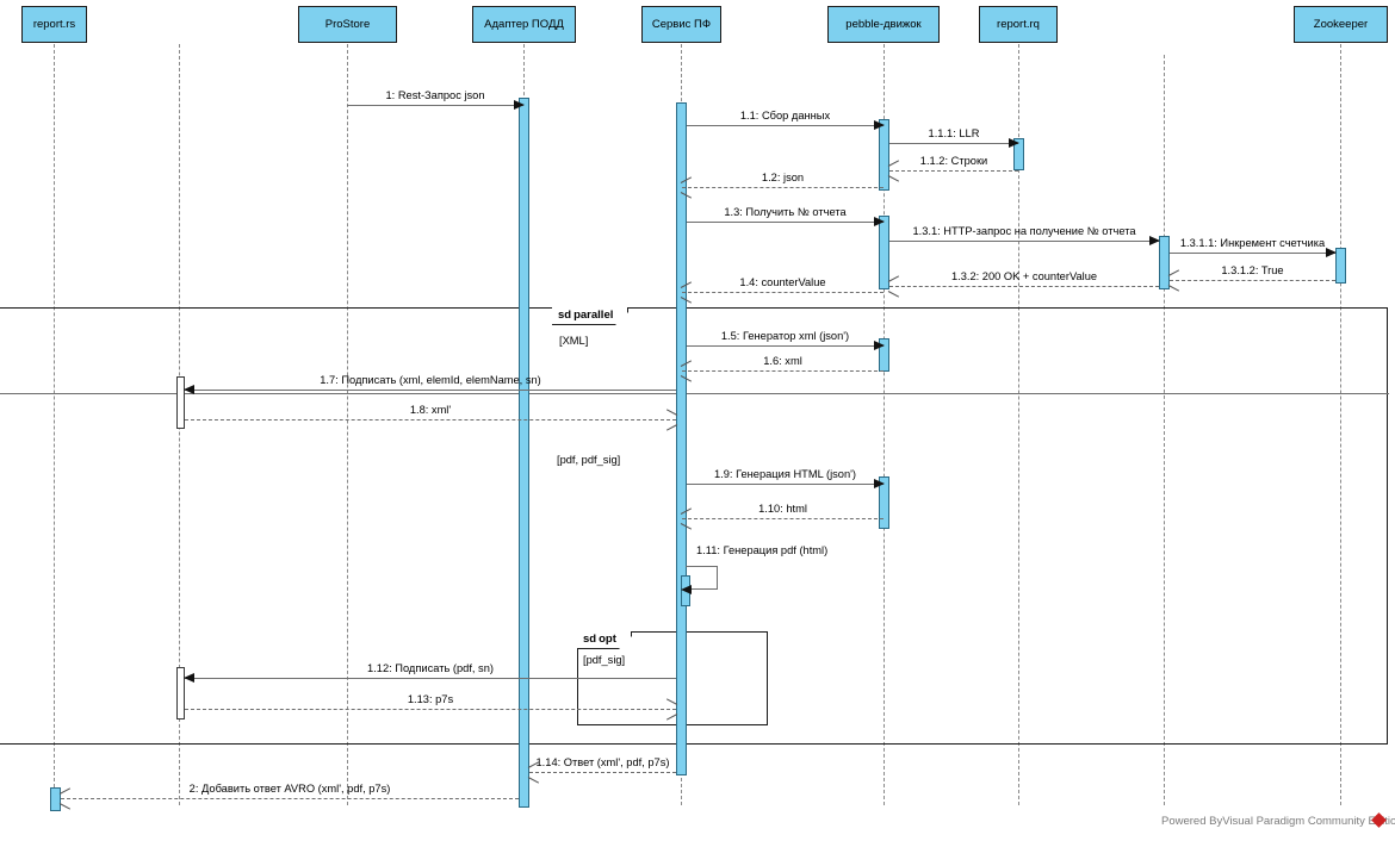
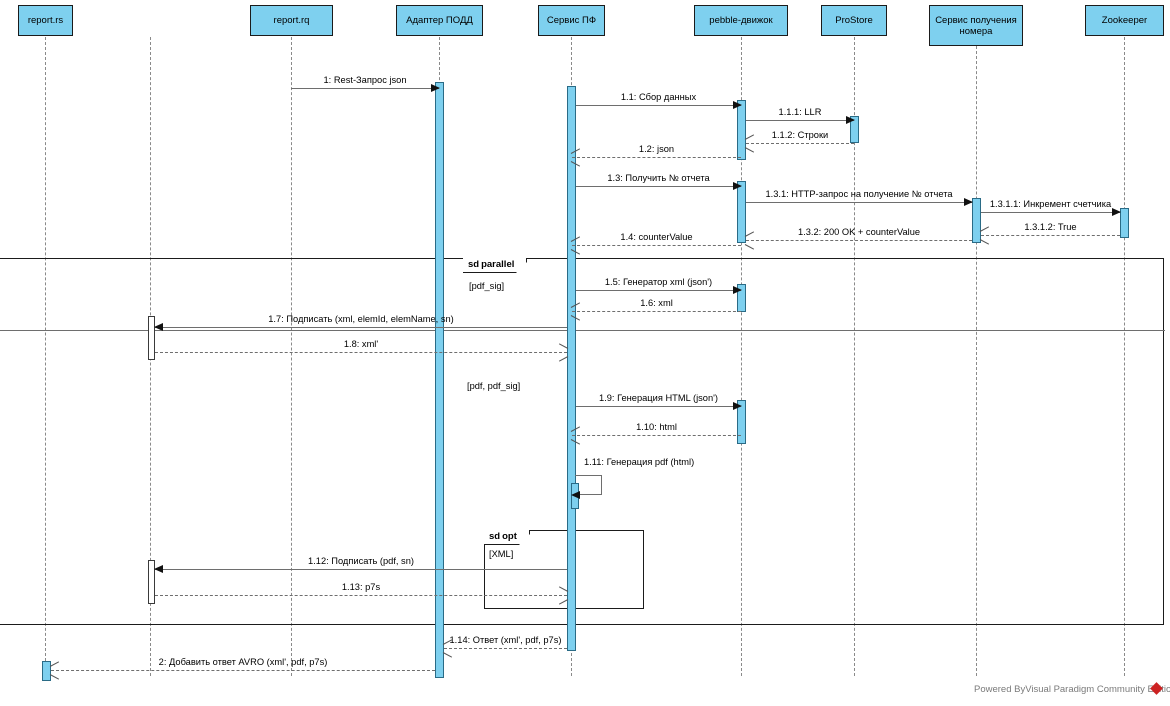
  sd parallel
- [XML]
+ [pdf_sig]
  [pdf, pdf_sig]
  sd opt
- [pdf_sig]
+ [XML]
  1: Rest-Запрос json
  1.1: Сбор данных
  1.1.1: LLR
  1.1.2: Строки
  1.2: json
  1.3: Получить № отчета
  1.3.1: HTTP-запрос на получение № отчета
  1.3.1.1: Инкремент счетчика
  1.3.1.2: True
  1.3.2: 200 OK + counterValue
  1.4: counterValue
  1.5: Генератор xml (json')
  1.6: xml
  1.7: Подписать (xml, elemId, elemName, sn)
  1.8: xml'
  1.9: Генерация HTML (json')
  1.10: html
  1.11: Генерация pdf (html)
  1.12: Подписать (pdf, sn)
  1.13: p7s
  1.14: Ответ (xml', pdf, p7s)
  2: Добавить ответ AVRO (xml', pdf, p7s)
  report.rs
- ProStore
+ report.rq
  Адаптер ПОДД
  Сервис ПФ
  pebble-движок
- report.rq
+ ProStore
+ Сервис получения номера
  Zookeeper
  Powered ByVisual Paradigm Communitytio
